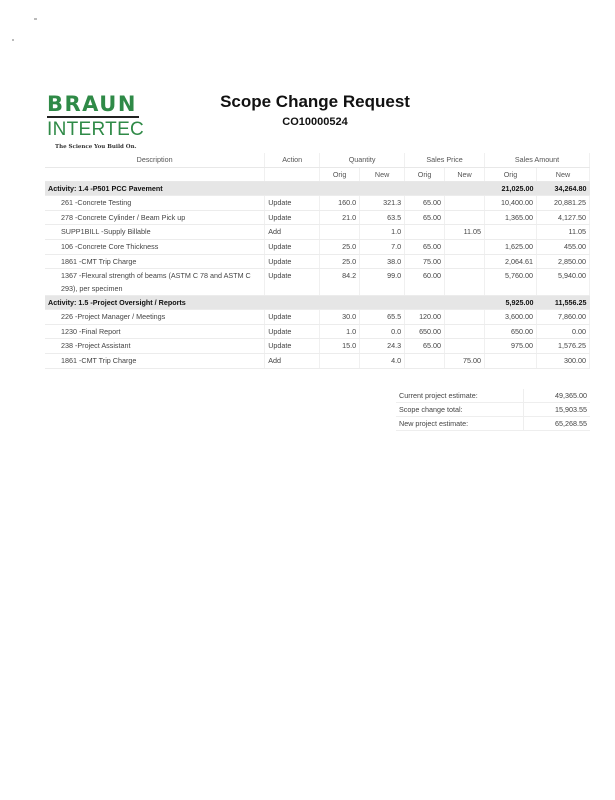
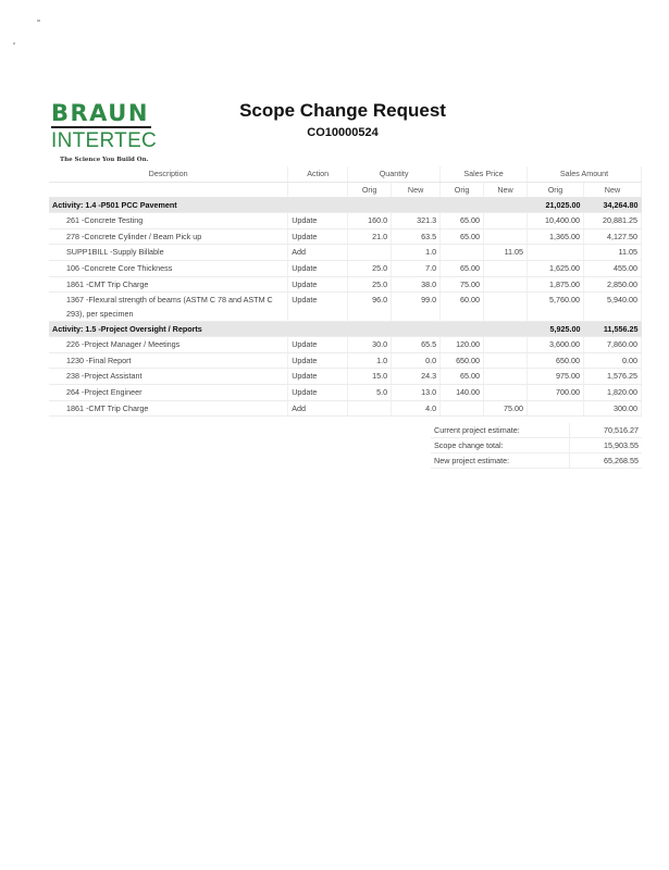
  BRAUN
  INTERTEC
  Scope Change Request
  CO10000524
  Description	Action	Quantity	Sales Price	Sales Amount
  		Orig	New	Orig	New	Orig	New
  Activity: 1.4 -P501 PCC Pavement	21,025.00	34,264.80
  261 -Concrete Testing	Update	160.0	321.3	65.00		10,400.00	20,881.25
  278 -Concrete Cylinder / Beam Pick up	Update	21.0	63.5	65.00		1,365.00	4,127.50
  SUPP1BILL -Supply Billable	Add		1.0		11.05		11.05
  106 -Concrete Core Thickness	Update	25.0	7.0	65.00		1,625.00	455.00
- 1861 -CMT Trip Charge	Update	25.0	38.0	75.00		2,064.61	2,850.00
+ 1861 -CMT Trip Charge	Update	25.0	38.0	75.00		1,875.00	2,850.00
- 1367 -Flexural strength of beams (ASTM C 78 and ASTM C 293), per specimen	Update	84.2	99.0	60.00		5,760.00	5,940.00
+ 1367 -Flexural strength of beams (ASTM C 78 and ASTM C 293), per specimen	Update	96.0	99.0	60.00		5,760.00	5,940.00
  Activity: 1.5 -Project Oversight / Reports	5,925.00	11,556.25
  226 -Project Manager / Meetings	Update	30.0	65.5	120.00		3,600.00	7,860.00
  1230 -Final Report	Update	1.0	0.0	650.00		650.00	0.00
  238 -Project Assistant	Update	15.0	24.3	65.00		975.00	1,576.25
+ 264 -Project Engineer	Update	5.0	13.0	140.00		700.00	1,820.00
  1861 -CMT Trip Charge	Add		4.0		75.00		300.00
- Current project estimate:	49,365.00
+ Current project estimate:	70,516.27
  Scope change total:	15,903.55
  New project estimate:	65,268.55
